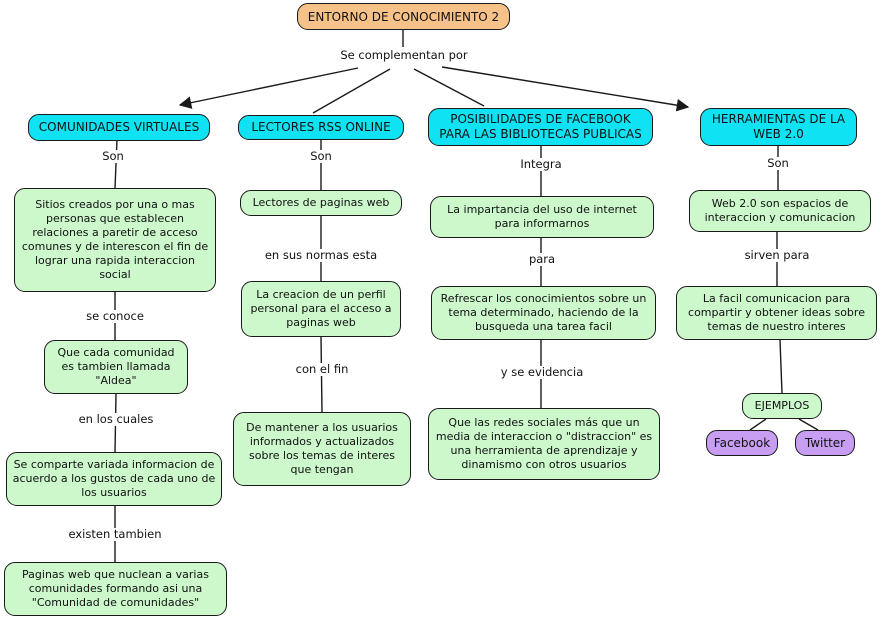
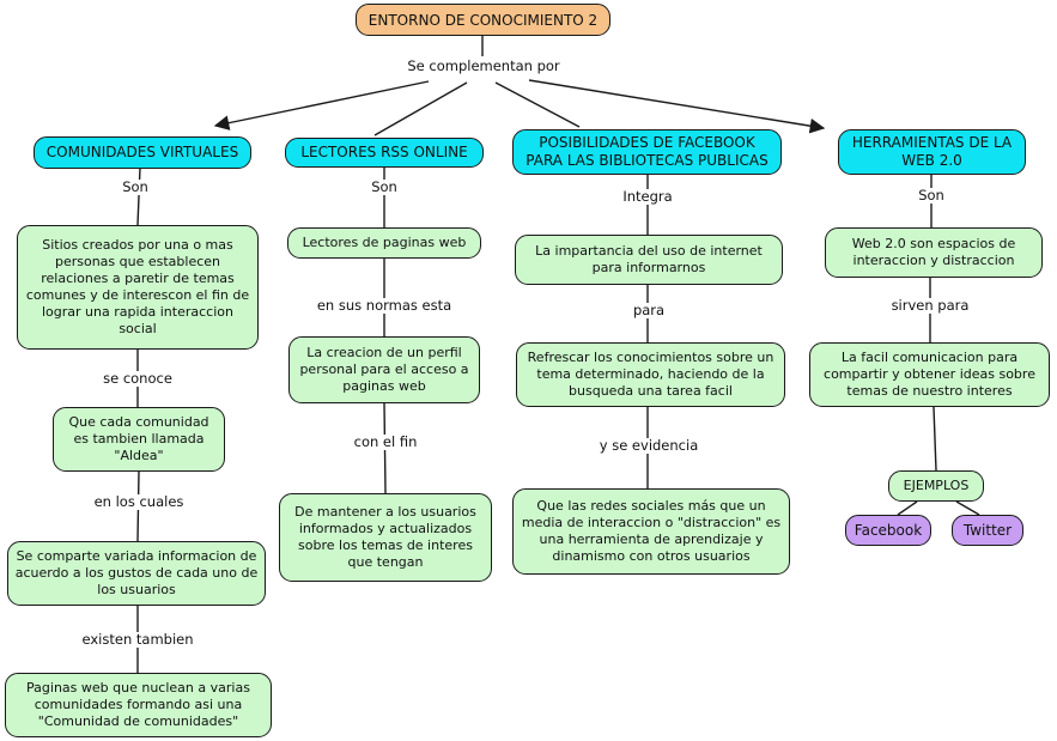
  ENTORNO DE CONOCIMIENTO 2
  Se complementan por
  COMUNIDADES VIRTUALES
  Son
- Sitios creados por una o mas personas que establecen relaciones a paretir de acceso comunes y de interescon el fin de lograr una rapida interaccion social
+ Sitios creados por una o mas personas que establecen relaciones a paretir de temas comunes y de interescon el fin de lograr una rapida interaccion social
  se conoce
  Que cada comunidad es tambien llamada "Aldea"
  en los cuales
  Se comparte variada informacion de acuerdo a los gustos de cada uno de los usuarios
  existen tambien
  Paginas web que nuclean a varias comunidades formando asi una "Comunidad de comunidades"
  LECTORES RSS ONLINE
  Son
  Lectores de paginas web
  en sus normas esta
  La creacion de un perfil personal para el acceso a paginas web
  con el fin
  De mantener a los usuarios informados y actualizados sobre los temas de interes que tengan
  POSIBILIDADES DE FACEBOOK PARA LAS BIBLIOTECAS PUBLICAS
  Integra
  La impartancia del uso de internet para informarnos
  para
  Refrescar los conocimientos sobre un tema determinado, haciendo de la busqueda una tarea facil
  y se evidencia
  Que las redes sociales más que un media de interaccion o "distraccion" es una herramienta de aprendizaje y dinamismo con otros usuarios
  HERRAMIENTAS DE LA WEB 2.0
  Son
- Web 2.0 son espacios de interaccion y comunicacion
+ Web 2.0 son espacios de interaccion y distraccion
  sirven para
  La facil comunicacion para compartir y obtener ideas sobre temas de nuestro interes
  EJEMPLOS
  Facebook
  Twitter
